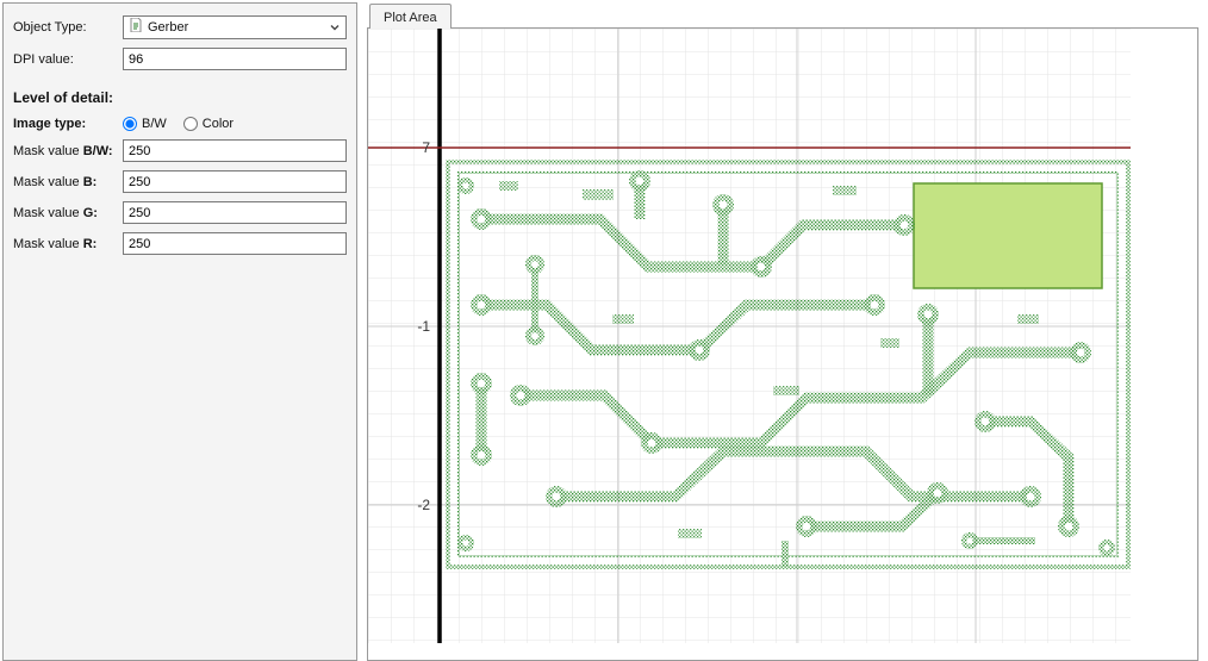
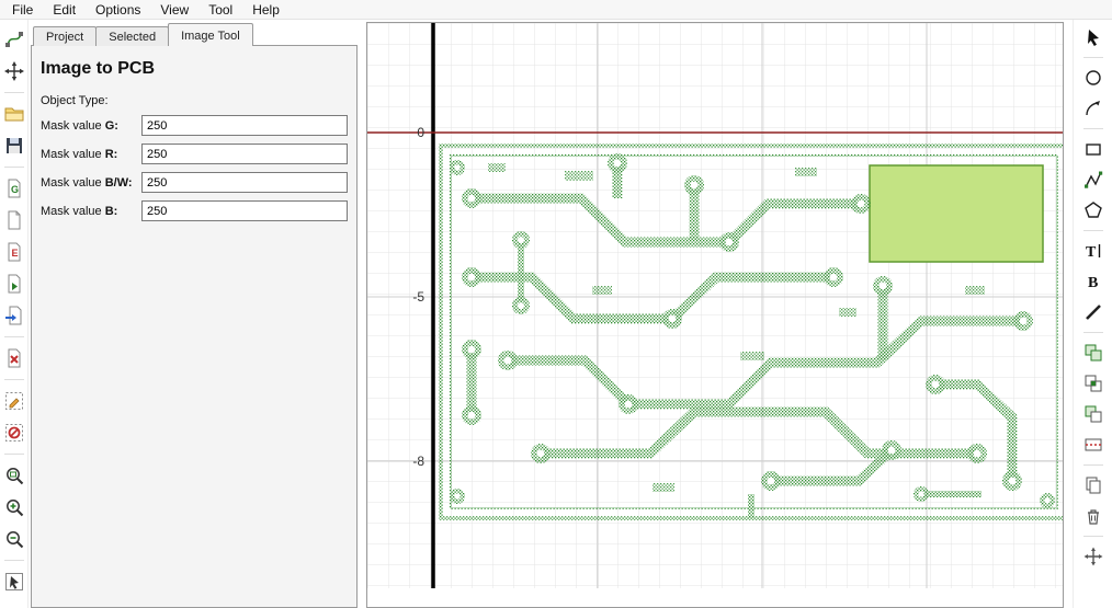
+ File
+ Edit
+ Options
+ View
+ Tool
+ Help
+ G
+ E
+ Project
+ Selected
+ Image Tool
+ Image to PCB
  Object Type:
- Gerber
- DPI value:
- 96
- Level of detail:
- Image type:
- B/W
- Color
- Mask value B/W:
+ Mask value G:
  250
- Mask value B:
+ Mask value R:
  250
- Mask value G:
+ Mask value B/W:
  250
- Mask value R:
+ Mask value B:
  250
- Plot Area
- 7
+ 0
- -1
+ -5
- -2
+ -8
+ T
+ B
